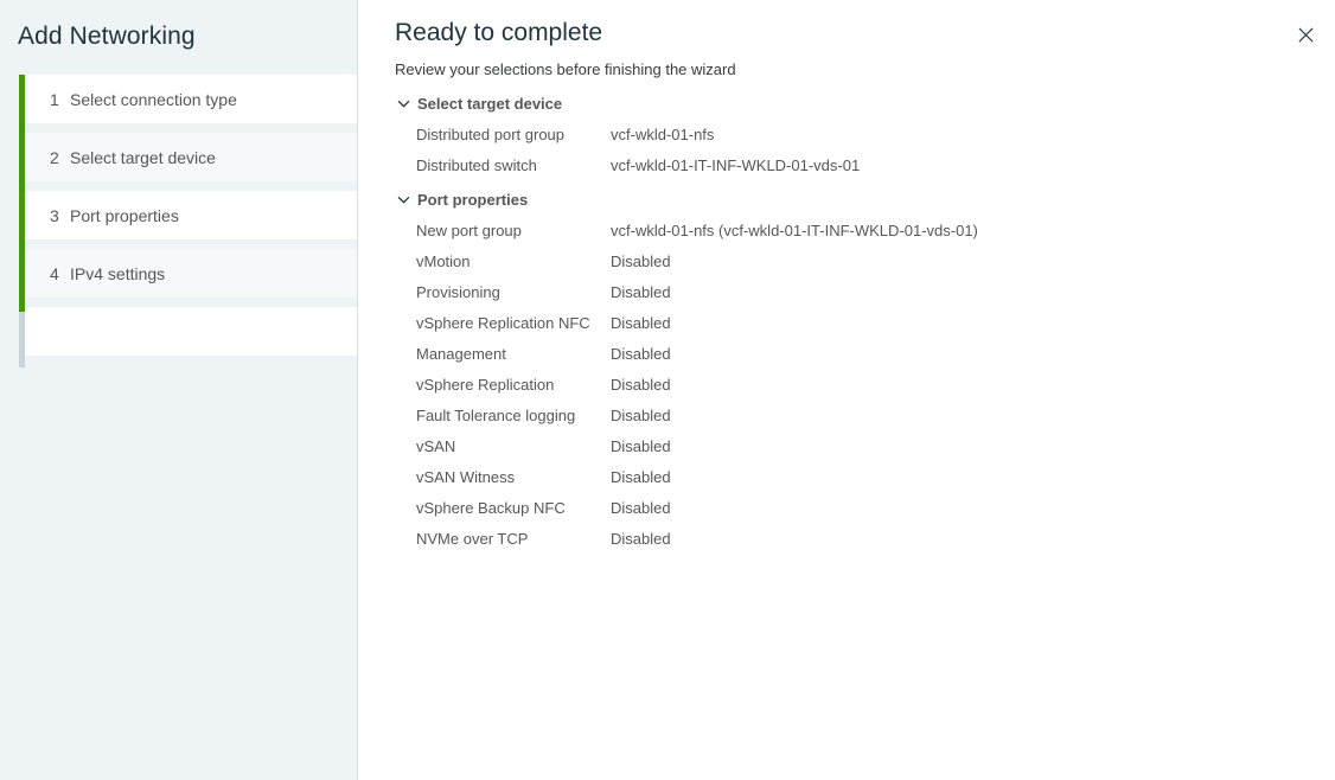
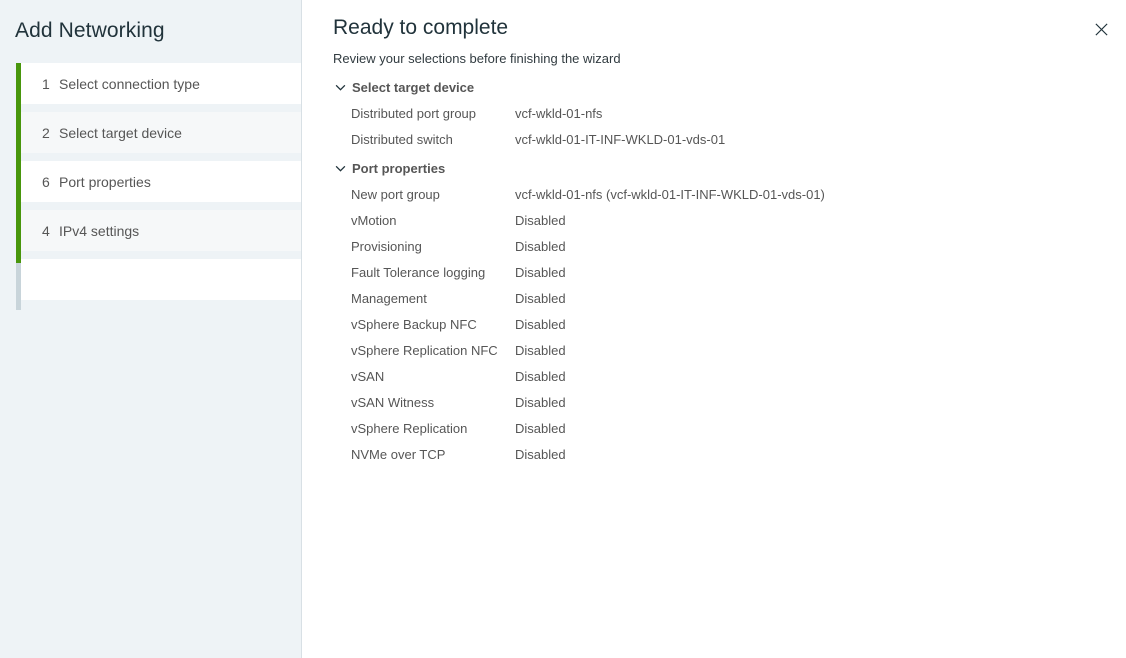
  Add Networking
  1
  Select connection type
  2
  Select target device
- 3
+ 6
  Port properties
  4
  IPv4 settings
  Ready to complete
  Review your selections before finishing the wizard
  Select target device
  Distributed port group
  vcf-wkld-01-nfs
  Distributed switch
  vcf-wkld-01-IT-INF-WKLD-01-vds-01
  Port properties
  New port group
  vcf-wkld-01-nfs (vcf-wkld-01-IT-INF-WKLD-01-vds-01)
  vMotion
  Disabled
  Provisioning
  Disabled
- vSphere Replication NFC
+ Fault Tolerance logging
  Disabled
  Management
  Disabled
- vSphere Replication
+ vSphere Backup NFC
  Disabled
- Fault Tolerance logging
+ vSphere Replication NFC
  Disabled
  vSAN
  Disabled
  vSAN Witness
  Disabled
- vSphere Backup NFC
+ vSphere Replication
  Disabled
  NVMe over TCP
  Disabled
